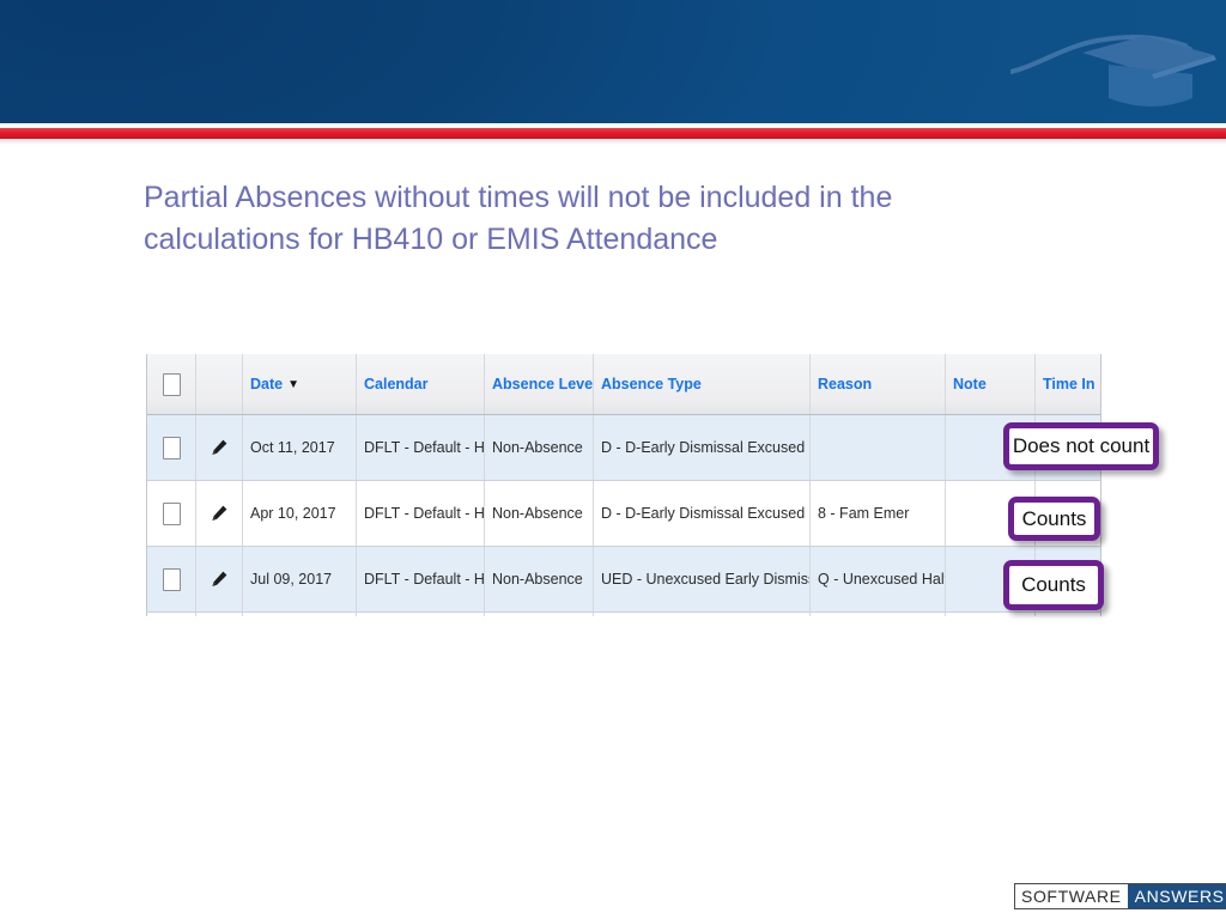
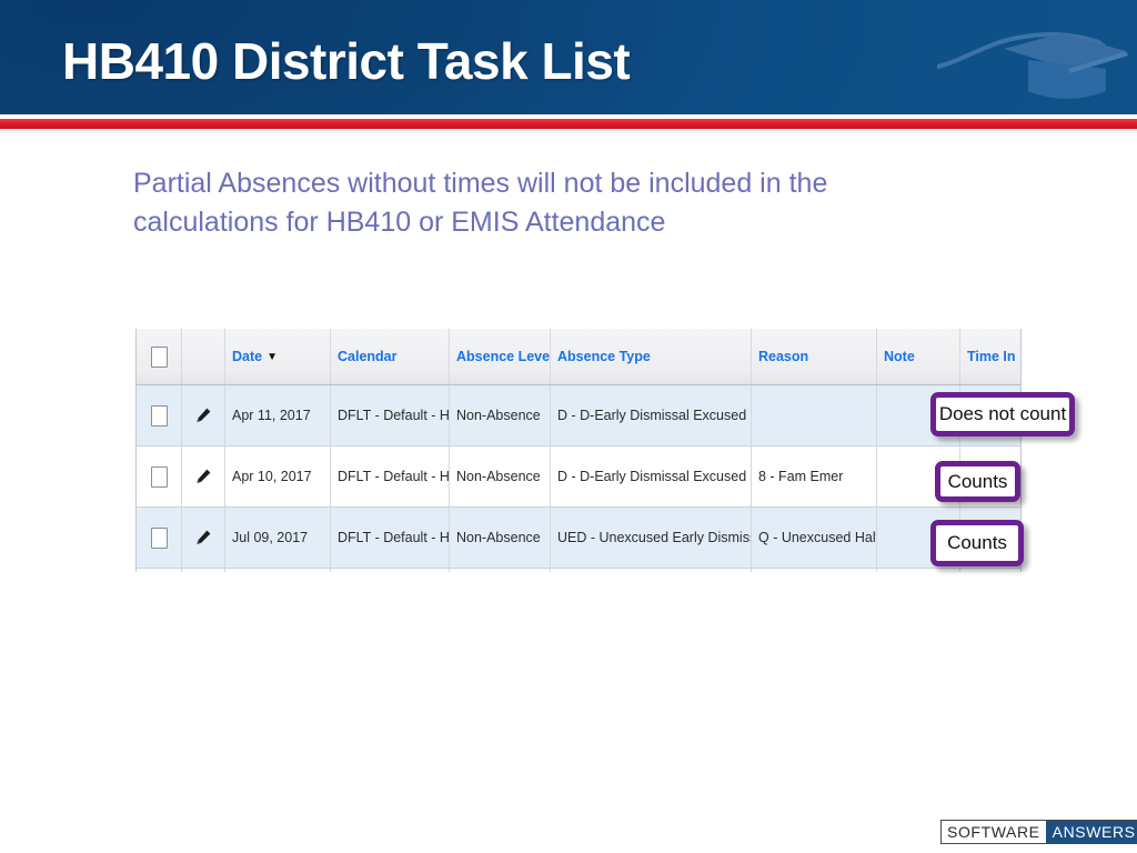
+ HB410 District Task List
  Partial Absences without times will not be included in the calculations for HB410 or EMIS Attendance
  		Date ▼	Calendar	Absence Leve	Absence Type	Reason	Note	Time In
- 		Oct 11, 2017	DFLT - Default - H	Non-Absence	D - D-Early Dismissal Excused
+ 		Apr 11, 2017	DFLT - Default - H	Non-Absence	D - D-Early Dismissal Excused
  		Apr 10, 2017	DFLT - Default - H	Non-Absence	D - D-Early Dismissal Excused	8 - Fam Emer		M
  		Jul 09, 2017	DFLT - Default - H	Non-Absence	UED - Unexcused Early Dismis	Q - Unexcused Hal
  Does not count
  Counts
  Counts
  SOFTWARE
  ANSWERS
